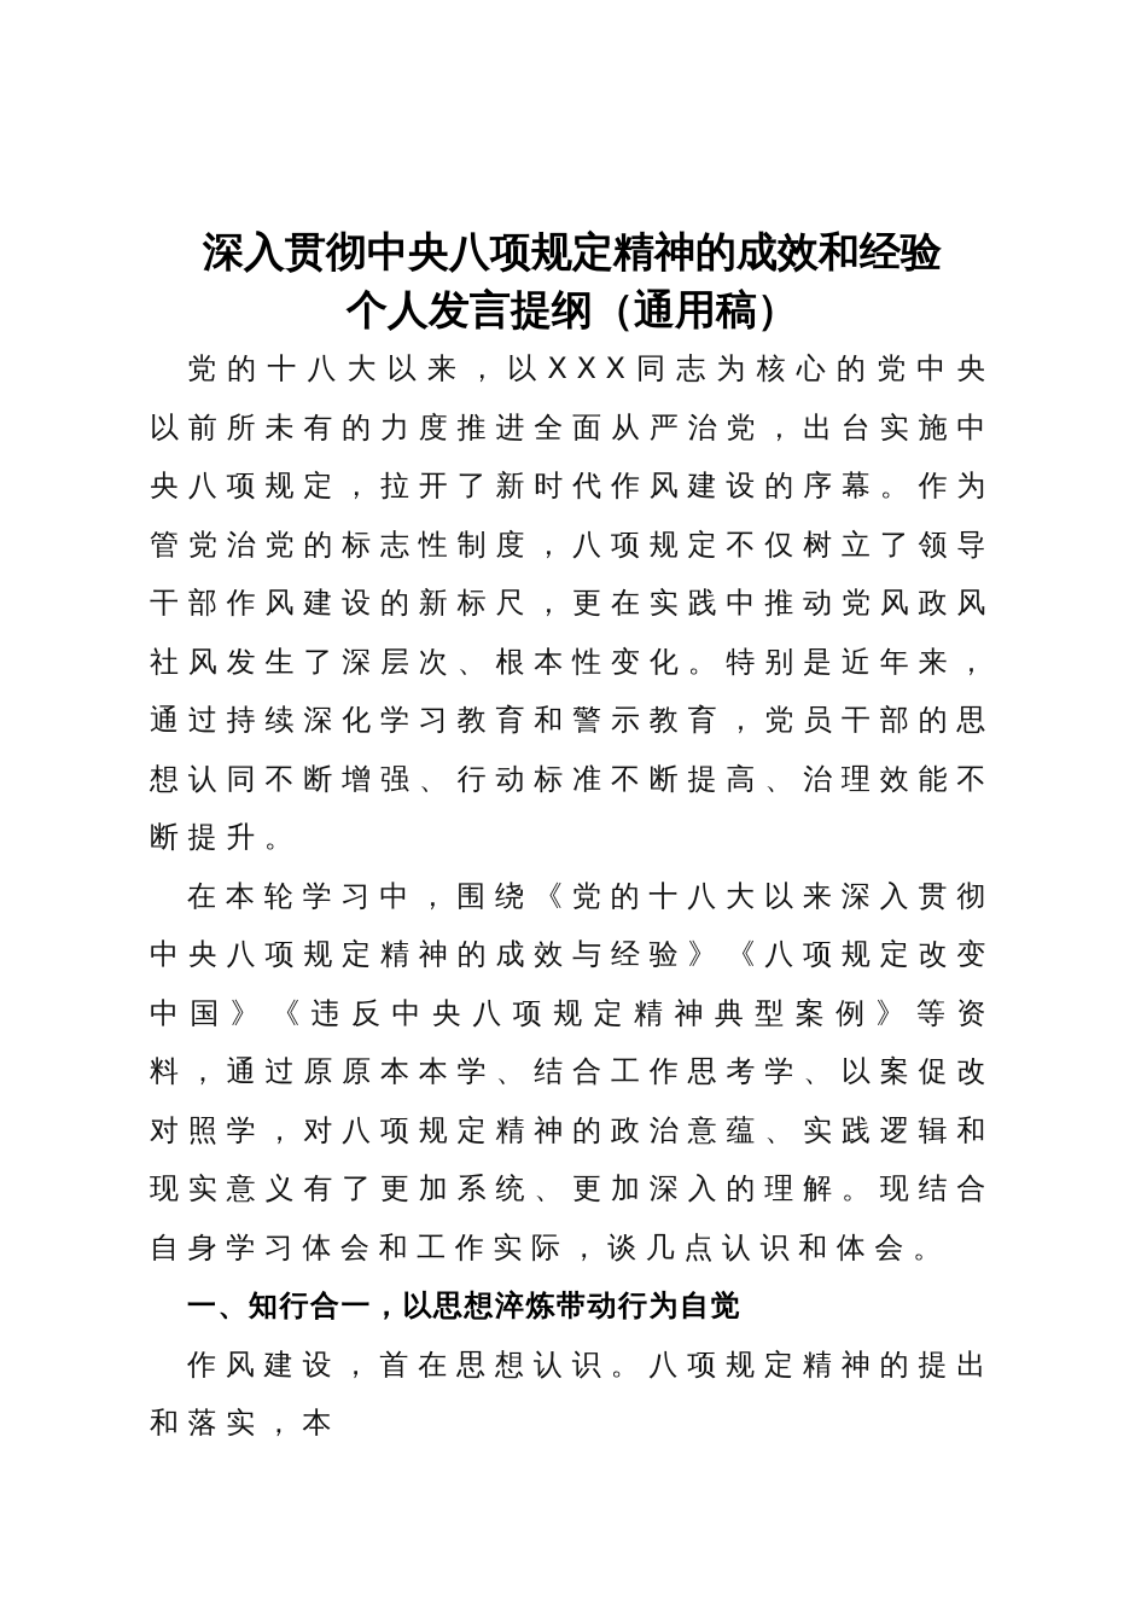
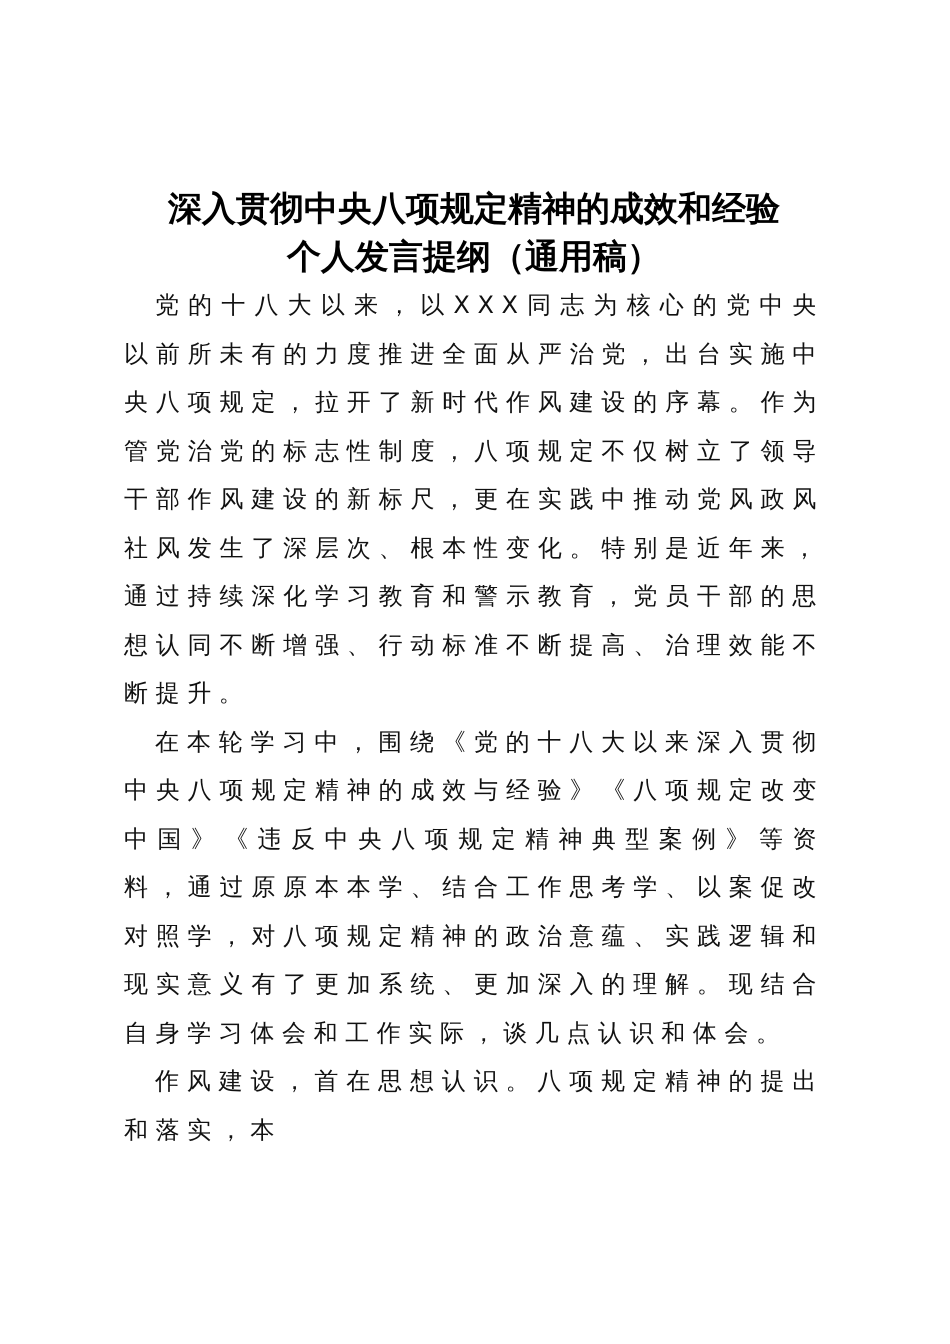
  深入贯彻中央八项规定精神的成效和经验
  个人发言提纲（通用稿）
  党的十八大以来，以XXX同志为核心的党中央以前所未有的力度推进全面从严治党，出台实施中央八项规定，拉开了新时代作风建设的序幕。作为管党治党的标志性制度，八项规定不仅树立了领导干部作风建设的新标尺，更在实践中推动党风政风社风发生了深层次、根本性变化。特别是近年来，通过持续深化学习教育和警示教育，党员干部的思想认同不断增强、行动标准不断提高、治理效能不断提升。
  在本轮学习中，围绕《党的十八大以来深入贯彻中央八项规定精神的成效与经验》《八项规定改变中国》《违反中央八项规定精神典型案例》等资料，通过原原本本学、结合工作思考学、以案促改对照学，对八项规定精神的政治意蕴、实践逻辑和现实意义有了更加系统、更加深入的理解。现结合自身学习体会和工作实际，谈几点认识和体会。
- 一、知行合一，以思想淬炼带动行为自觉
  作风建设，首在思想认识。八项规定精神的提出和落实，本
